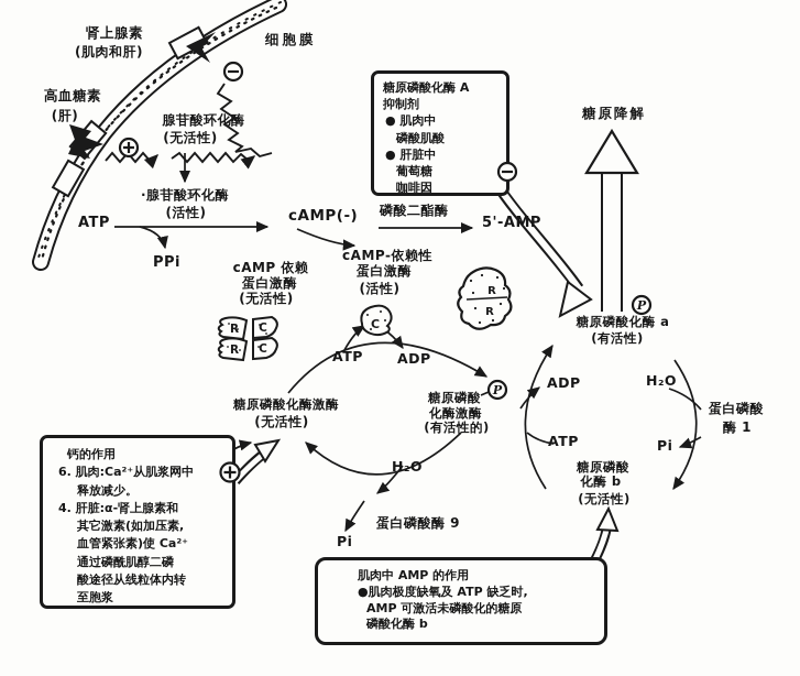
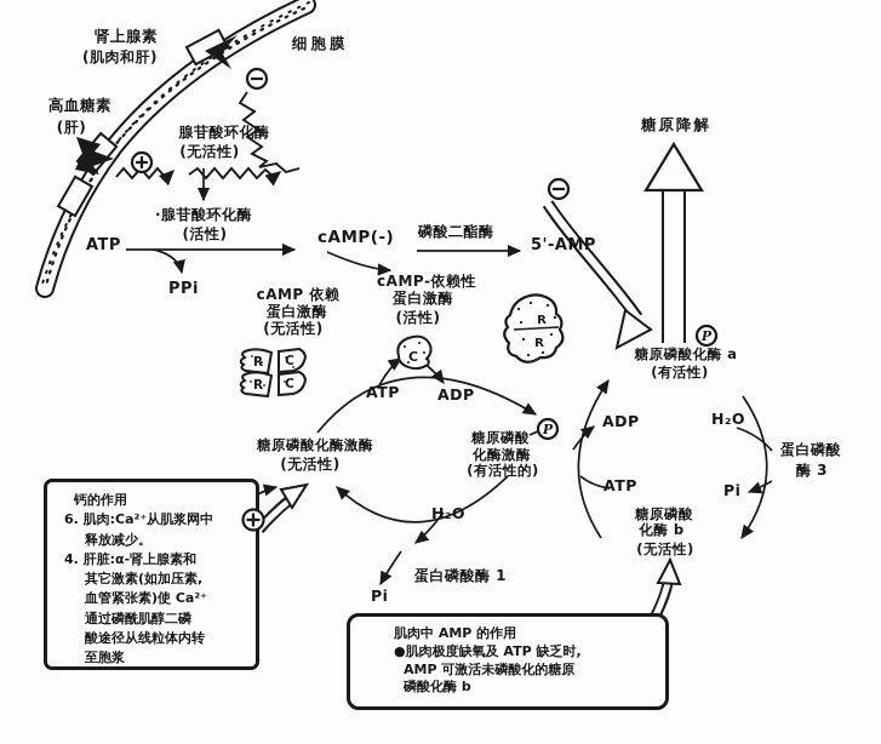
  R
  C
  R
  C
  C
  R
  R
  肾上腺素
  (肌肉和肝)
  细胞膜
  高血糖素
  (肝)
  腺苷酸环化酶
  (无活性)
  ·腺苷酸环化酶
  (活性)
  ATP
  PPi
  cAMP(-)
  磷酸二酯酶
  5'-AMP
  cAMP 依赖
  蛋白激酶
  (无活性)
  cAMP-依赖性
  蛋白激酶
  (活性)
  糖原磷酸化酶激酶
  (无活性)
  糖原磷酸
  化酶激酶
  (有活性的)
  ATP
  ADP
  H₂O
- 蛋白磷酸酶 9
+ 蛋白磷酸酶 1
  Pi
  糖原磷酸化酶 a
  (有活性)
  ADP
  ATP
  H₂O
  Pi
  蛋白磷酸
- 酶 1
+ 酶 3
  糖原磷酸
  化酶 b
  (无活性)
  糖原降解
- 糖原磷酸化酶 A
- 抑制剂
- ● 肌肉中
- 磷酸肌酸
- ● 肝脏中
- 葡萄糖
- 咖啡因
  钙的作用
  6. 肌肉:Ca²⁺从肌浆网中
  释放减少。
  4. 肝脏:α-肾上腺素和
  其它激素(如加压素,
  血管紧张素)使 Ca²⁺
  通过磷酰肌醇二磷
  酸途径从线粒体内转
  至胞浆
  肌肉中 AMP 的作用
  ●肌肉极度缺氧及 ATP 缺乏时,
  AMP 可激活未磷酸化的糖原
  磷酸化酶 b
  P
  P
